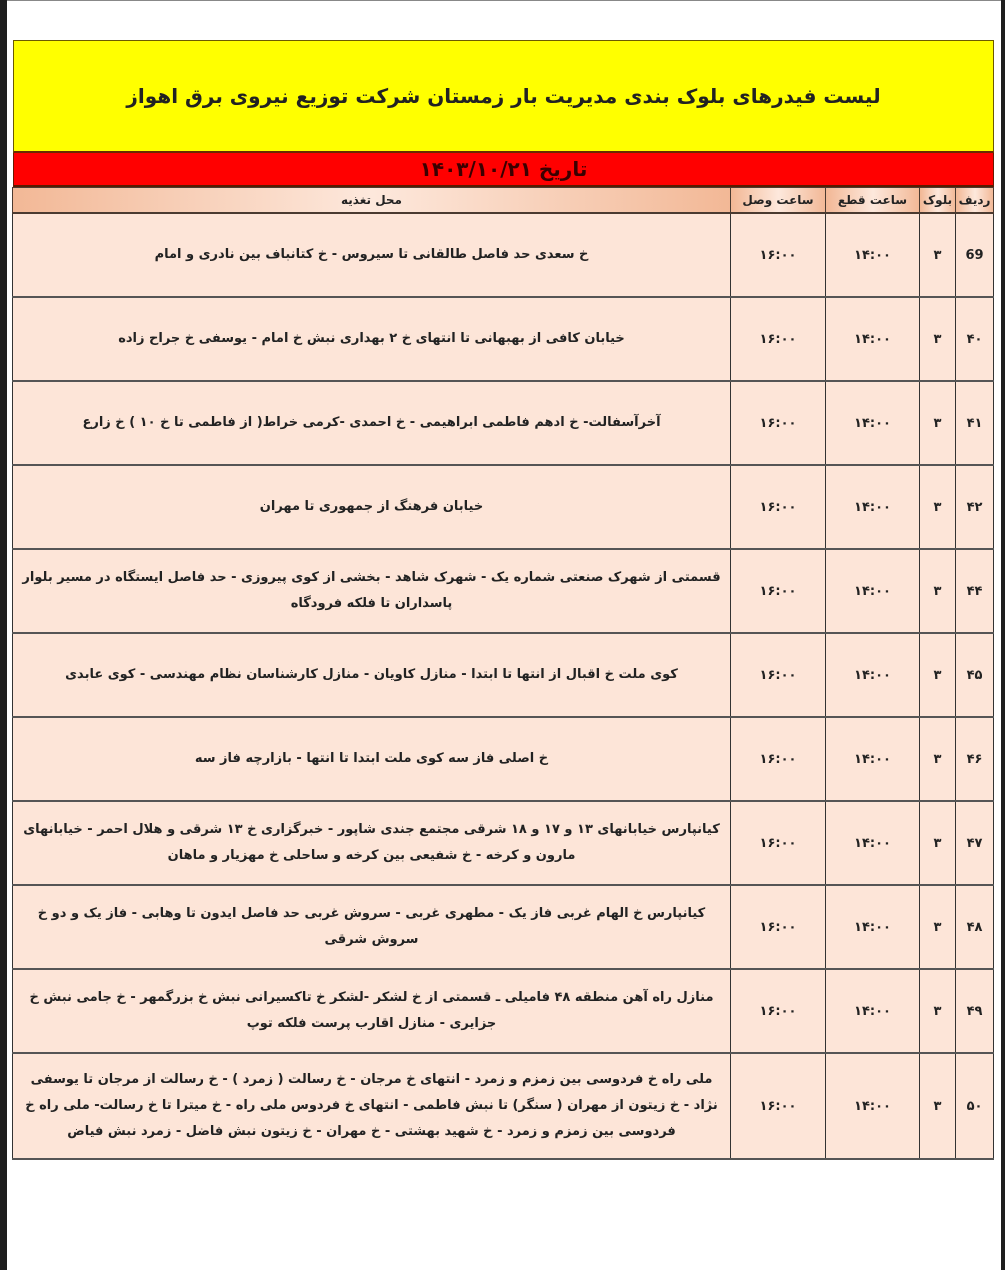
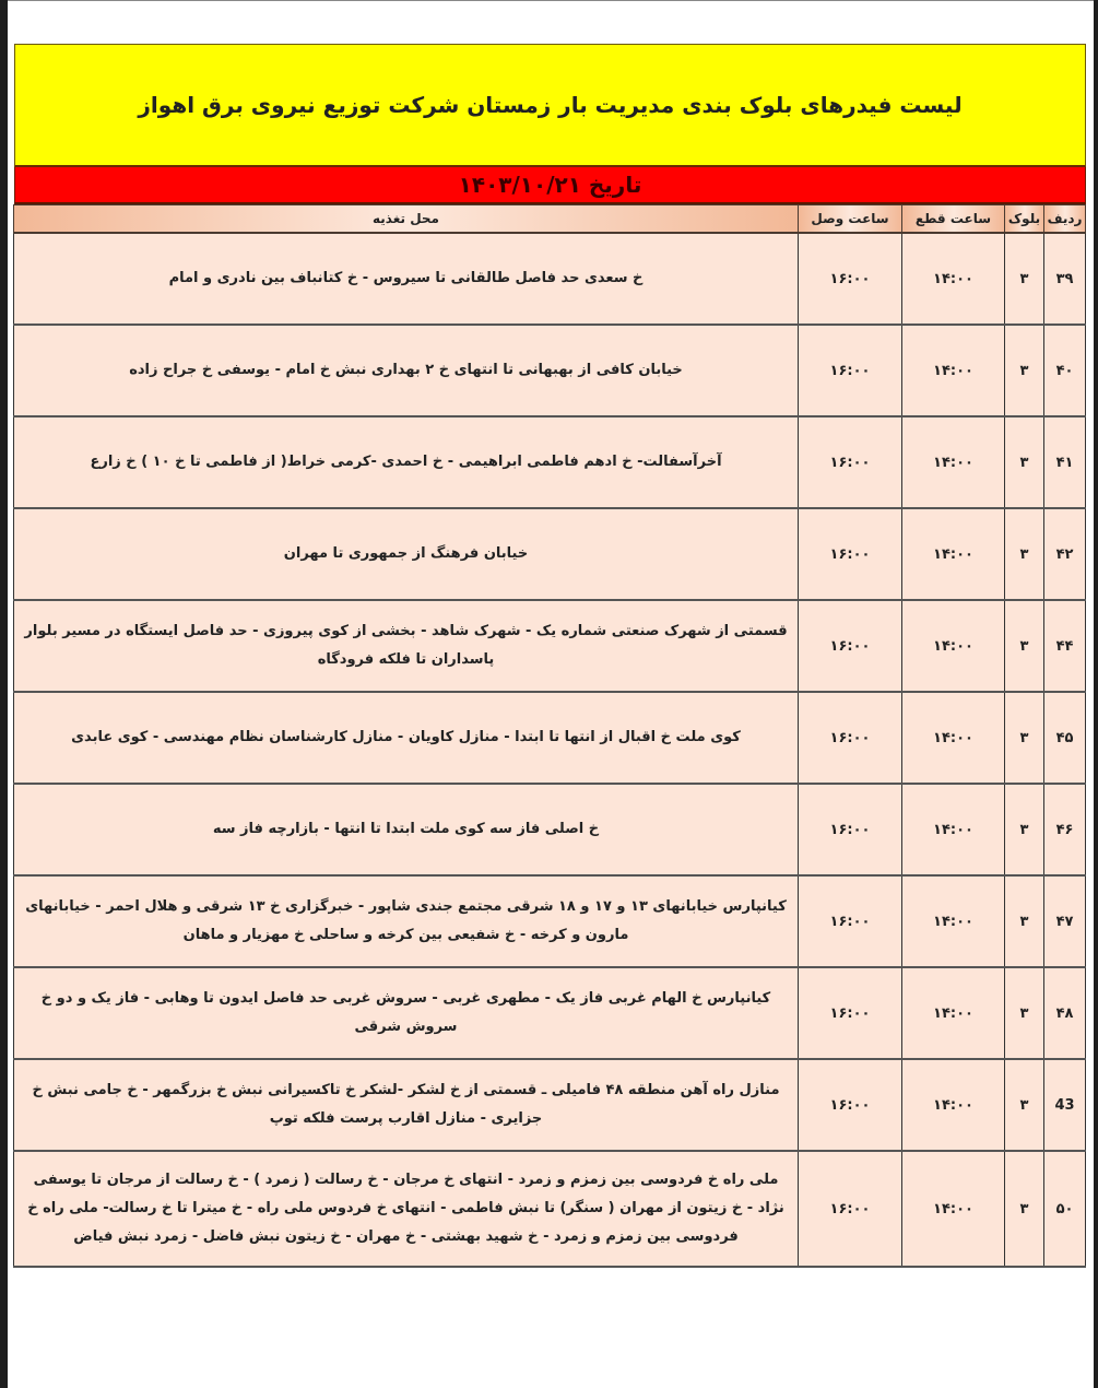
  لیست فیدرهای بلوک بندی مدیریت بار زمستان شرکت توزیع نیروی برق اهواز
  تاریخ ۱۴۰۳/۱۰/۲۱
  ردیف	بلوک	ساعت قطع	ساعت وصل	محل تغذیه
- 69	۳	۱۴:۰۰	۱۶:۰۰	خ سعدی حد فاصل طالقانی تا سیروس - خ کتانباف بین نادری و امام
+ ۳۹	۳	۱۴:۰۰	۱۶:۰۰	خ سعدی حد فاصل طالقانی تا سیروس - خ کتانباف بین نادری و امام
  ۴۰	۳	۱۴:۰۰	۱۶:۰۰	خیابان کافی از بهبهانی تا انتهای خ ۲ بهداری نبش خ امام - یوسفی خ جراح زاده
  ۴۱	۳	۱۴:۰۰	۱۶:۰۰	آخرآسفالت- خ ادهم فاطمی ابراهیمی - خ احمدی -کرمی خراط( از فاطمی تا خ ۱۰ ) خ زارع
  ۴۲	۳	۱۴:۰۰	۱۶:۰۰	خیابان فرهنگ از جمهوری تا مهران
  ۴۴	۳	۱۴:۰۰	۱۶:۰۰	قسمتی از شهرک صنعتی شماره یک - شهرک شاهد - بخشی از کوی پیروزی - حد فاصل ایستگاه در مسیر بلوار پاسداران تا فلکه فرودگاه
  ۴۵	۳	۱۴:۰۰	۱۶:۰۰	کوی ملت خ اقبال از انتها تا ابتدا - منازل کاویان - منازل کارشناسان نظام مهندسی - کوی عابدی
  ۴۶	۳	۱۴:۰۰	۱۶:۰۰	خ اصلی فاز سه کوی ملت ابتدا تا انتها - بازارچه فاز سه
  ۴۷	۳	۱۴:۰۰	۱۶:۰۰	کیانپارس خیابانهای ۱۳ و ۱۷ و ۱۸ شرقی مجتمع جندی شاپور - خبرگزاری خ ۱۳ شرقی و هلال احمر - خیابانهای مارون و کرخه - خ شفیعی بین کرخه و ساحلی خ مهزیار و ماهان
  ۴۸	۳	۱۴:۰۰	۱۶:۰۰	کیانپارس خ الهام غربی فاز یک - مطهری غربی - سروش غربی حد فاصل ایدون تا وهابی - فاز یک و دو خ سروش شرقی
- ۴۹	۳	۱۴:۰۰	۱۶:۰۰	منازل راه آهن منطقه ۴۸ فامیلی ـ قسمتی از خ لشکر -لشکر خ تاکسیرانی نبش خ بزرگمهر - خ جامی نبش خ جزایری - منازل اقارب پرست فلکه توپ
+ 43	۳	۱۴:۰۰	۱۶:۰۰	منازل راه آهن منطقه ۴۸ فامیلی ـ قسمتی از خ لشکر -لشکر خ تاکسیرانی نبش خ بزرگمهر - خ جامی نبش خ جزایری - منازل اقارب پرست فلکه توپ
  ۵۰	۳	۱۴:۰۰	۱۶:۰۰	ملی راه خ فردوسی بین زمزم و زمرد - انتهای خ مرجان - خ رسالت ( زمرد ) - خ رسالت از مرجان تا یوسفی نژاد - خ زیتون از مهران ( سنگر) تا نبش فاطمی - انتهای خ فردوس ملی راه - خ میترا تا خ رسالت- ملی راه خ فردوسی بین زمزم و زمرد - خ شهید بهشتی - خ مهران - خ زیتون نبش فاضل - زمرد نبش فیاض
